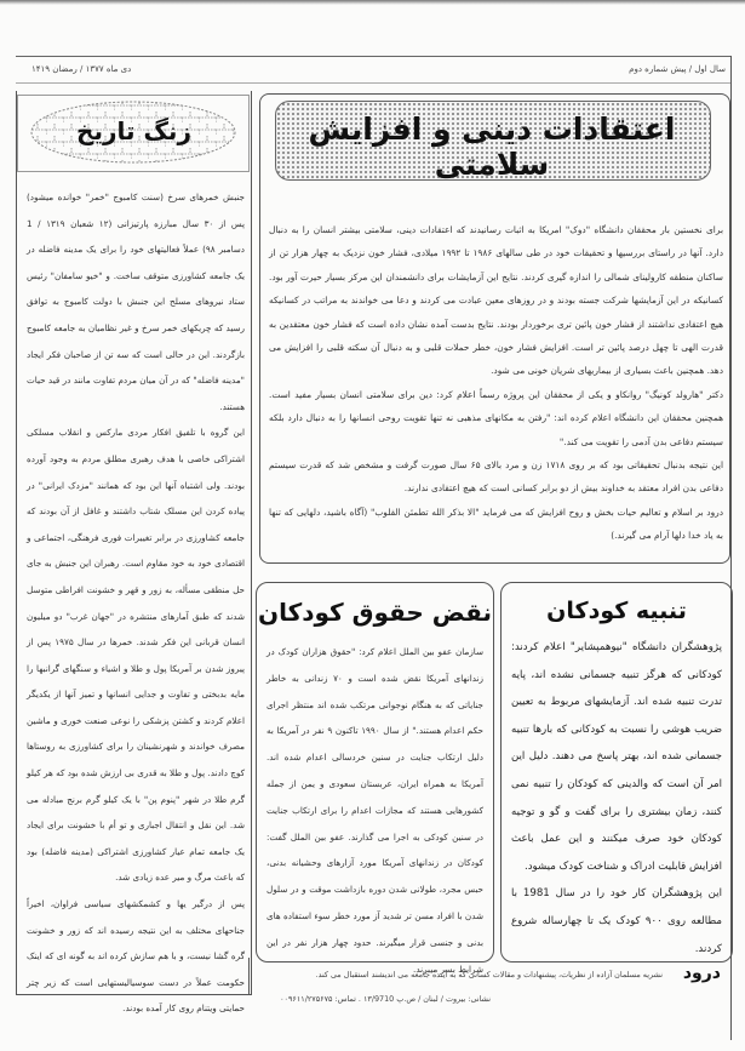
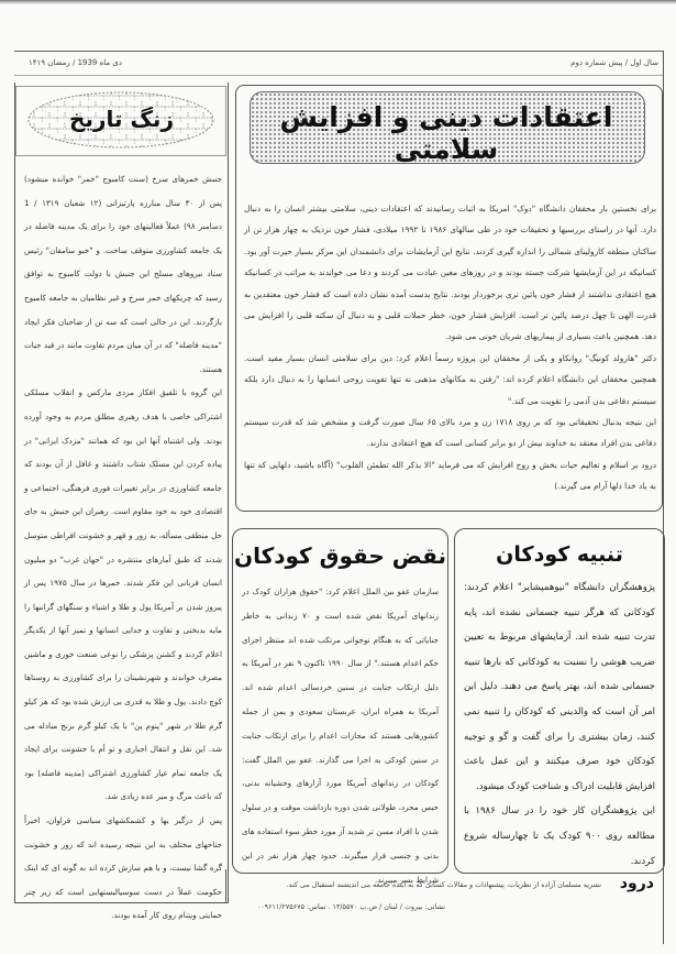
  سال اول / پیش شماره دوم
- دی ماه ۱۳۷۷ / رمضان ۱۴۱۹
+ دی ماه 1939 / رمضان ۱۴۱۹
  زنگ تاریخ
  جنبش خمرهای سرخ (سنت کامبوج "خمر" خوانده میشود) پس از ۳۰ سال مبارزه پارتیزانی (۱۲ شعبان ۱۳۱۹ / 1 دسامبر ۹۸) عملاً فعالیتهای خود را برای یک مدینه فاضله در یک جامعه کشاورزی متوقف ساخت. و "خیو سامفان" رئیس ستاد نیروهای مسلح این جنبش با دولت کامبوج به توافق رسید که چریکهای خمر سرخ و غیر نظامیان به جامعه کامبوج بازگردند. این در حالی است که سه تن از صاحبان فکر ایجاد "مدینه فاضله" که در آن میان مردم تفاوت مانند در قید حیات هستند.
  این گروه با تلفیق افکار مردی مارکس و انقلاب مسلکی اشتراکی خاصی با هدف رهبری مطلق مردم به وجود آورده بودند. ولی اشتباه آنها این بود که همانند "مزدک ایرانی" در پیاده کردن این مسلک شتاب داشتند و غافل از آن بودند که جامعه کشاورزی در برابر تغییرات فوری فرهنگی، اجتماعی و اقتصادی خود به خود مقاوم است. رهبران این جنبش به جای حل منطقی مسأله، به زور و قهر و خشونت افراطی متوسل شدند که طبق آمارهای منتشره در "جهان غرب" دو میلیون انسان قربانی این فکر شدند. خمرها در سال ۱۹۷۵ پس از پیروز شدن بر آمریکا پول و طلا و اشیاء و سنگهای گرانبها را مایه بدبختی و تفاوت و جدایی انسانها و تمیز آنها از یکدیگر اعلام کردند و کشتن پزشکی را نوعی صنعت خوری و ماشین مصرف خواندند و شهرنشینان را برای کشاورزی به روستاها کوچ دادند. پول و طلا به قدری بی ارزش شده بود که هر کیلو گرم طلا در شهر "پنوم پن" با یک کیلو گرم برنج مبادله می شد. این نقل و انتقال اجباری و تو أم با خشونت برای ایجاد یک جامعه تمام عیار کشاورزی اشتراکی (مدینه فاضله) بود که باعث مرگ و میر عده زیادی شد.
  پس از درگیر یها و کشمکشهای سیاسی فراوان، اخیراً جناحهای مختلف به این نتیجه رسیده اند که زور و خشونت گره گشا نیست، و با هم سازش کرده اند به گونه ای که اینک حکومت عملاً در دست سوسیالیستهایی است که زیر چتر حمایتی ویتنام روی کار آمده بودند.
  اعتقادات دینی و افزایش سلامتی
  برای نخستین بار محققان دانشگاه "دوک" امریکا به اثبات رسانیدند که اعتقادات دینی، سلامتی بیشتر انسان را به دنبال دارد. آنها در راستای بررسیها و تحقیقات خود در طی سالهای ۱۹۸۶ تا ۱۹۹۲ میلادی، فشار خون نزدیک به چهار هزار تن از ساکنان منطقه کارولینای شمالی را اندازه گیری کردند. نتایج این آزمایشات برای دانشمندان این مرکز بسیار حیرت آور بود. کسانیکه در این آزمایشها شرکت جسته بودند و در روزهای معین عبادت می کردند و دعا می خواندند به مراتب در کسانیکه هیچ اعتقادی نداشتند از فشار خون پائین تری برخوردار بودند. نتایج بدست آمده نشان داده است که فشار خون معتقدین به قدرت الهی تا چهل درصد پائین تر است. افزایش فشار خون، خطر حملات قلبی و به دنبال آن سکته قلبی را افزایش می دهد. همچنین باعث بسیاری از بیماریهای شریان خونی می شود.
  دکتر "هارولد کونیگ" روانکاو و یکی از محققان این پروژه رسماً اعلام کرد: دین برای سلامتی انسان بسیار مفید است. همچنین محققان این دانشگاه اعلام کرده اند: "رفتن به مکانهای مذهبی نه تنها تقویت روحی انسانها را به دنبال دارد بلکه سیستم دفاعی بدن آدمی را تقویت می کند."
  این نتیجه بدنبال تحقیقاتی بود که بر روی ۱۷۱۸ زن و مرد بالای ۶۵ سال صورت گرفت و مشخص شد که قدرت سیستم دفاعی بدن افراد معتقد به خداوند بیش از دو برابر کسانی است که هیچ اعتقادی ندارند.
  درود بر اسلام و تعالیم حیات بخش و روح افزایش که می فرماید "الا بذکر الله تطمئن القلوب" (آگاه باشید، دلهایی که تنها به یاد خدا دلها آرام می گیرند.)
  تنبیه کودکان
  پژوهشگران دانشگاه "نیوهمپشایر" اعلام کردند: کودکانی که هرگز تنبیه جسمانی نشده اند، پایه تدرت تنبیه شده اند. آزمایشهای مربوط به تعیین ضریب هوشی را نسبت به کودکانی که بارها تنبیه جسمانی شده اند، بهتر پاسخ می دهند. دلیل این امر آن است که والدینی که کودکان را تنبیه نمی کنند، زمان بیشتری را برای گفت و گو و توجیه کودکان خود صرف میکنند و این عمل باعث افزایش قابلیت ادراک و شناخت کودک میشود.
- این پژوهشگران کار خود را در سال 1981 با مطالعه روی ۹۰۰ کودک یک تا چهارساله شروع کردند.
+ این پژوهشگران کار خود را در سال ۱۹۸۶ با مطالعه روی ۹۰۰ کودک یک تا چهارساله شروع کردند.
  نقض حقوق کودکان
  سازمان عفو بین الملل اعلام کرد: "حقوق هزاران کودک در زندانهای آمریکا نقض شده است و ۷۰ زندانی به خاطر جنایاتی که به هنگام نوجوانی مرتکب شده اند منتظر اجرای حکم اعدام هستند." از سال ۱۹۹۰ تاکنون ۹ نفر در آمریکا به دلیل ارتکاب جنایت در سنین خردسالی اعدام شده اند. آمریکا به همراه ایران، عربستان سعودی و یمن از جمله کشورهایی هستند که مجازات اعدام را برای ارتکاب جنایت در سنین کودکی به اجرا می گذارند. عفو بین الملل گفت: کودکان در زندانهای آمریکا مورد آزارهای وحشیانه بدنی، حبس مجرد، طولانی شدن دوره بازداشت موقت و در سلول شدن با افراد مسن تر شدید آز مورد خطر سوء استفاده های بدنی و جنسی قرار میگیرند. حدود چهار هزار نفر در این شرایط بسر میبرند.
  درود
  نشریه مسلمان آزاده از نظریات، پیشنهادات و مقالات کسانی که به آینده جامعه می اندیشند استقبال می کند.
- نشانی: بیروت / لبنان / ص.پ ۱۳/9710 . تماس: ۰۰۹۶۱۱/۲۷۵۶۷۵
+ نشانی: بیروت / لبنان / ص.پ ۱۳/۵۵۷۰ . تماس: ۰۰۹۶۱۱/۲۷۵۶۷۵
